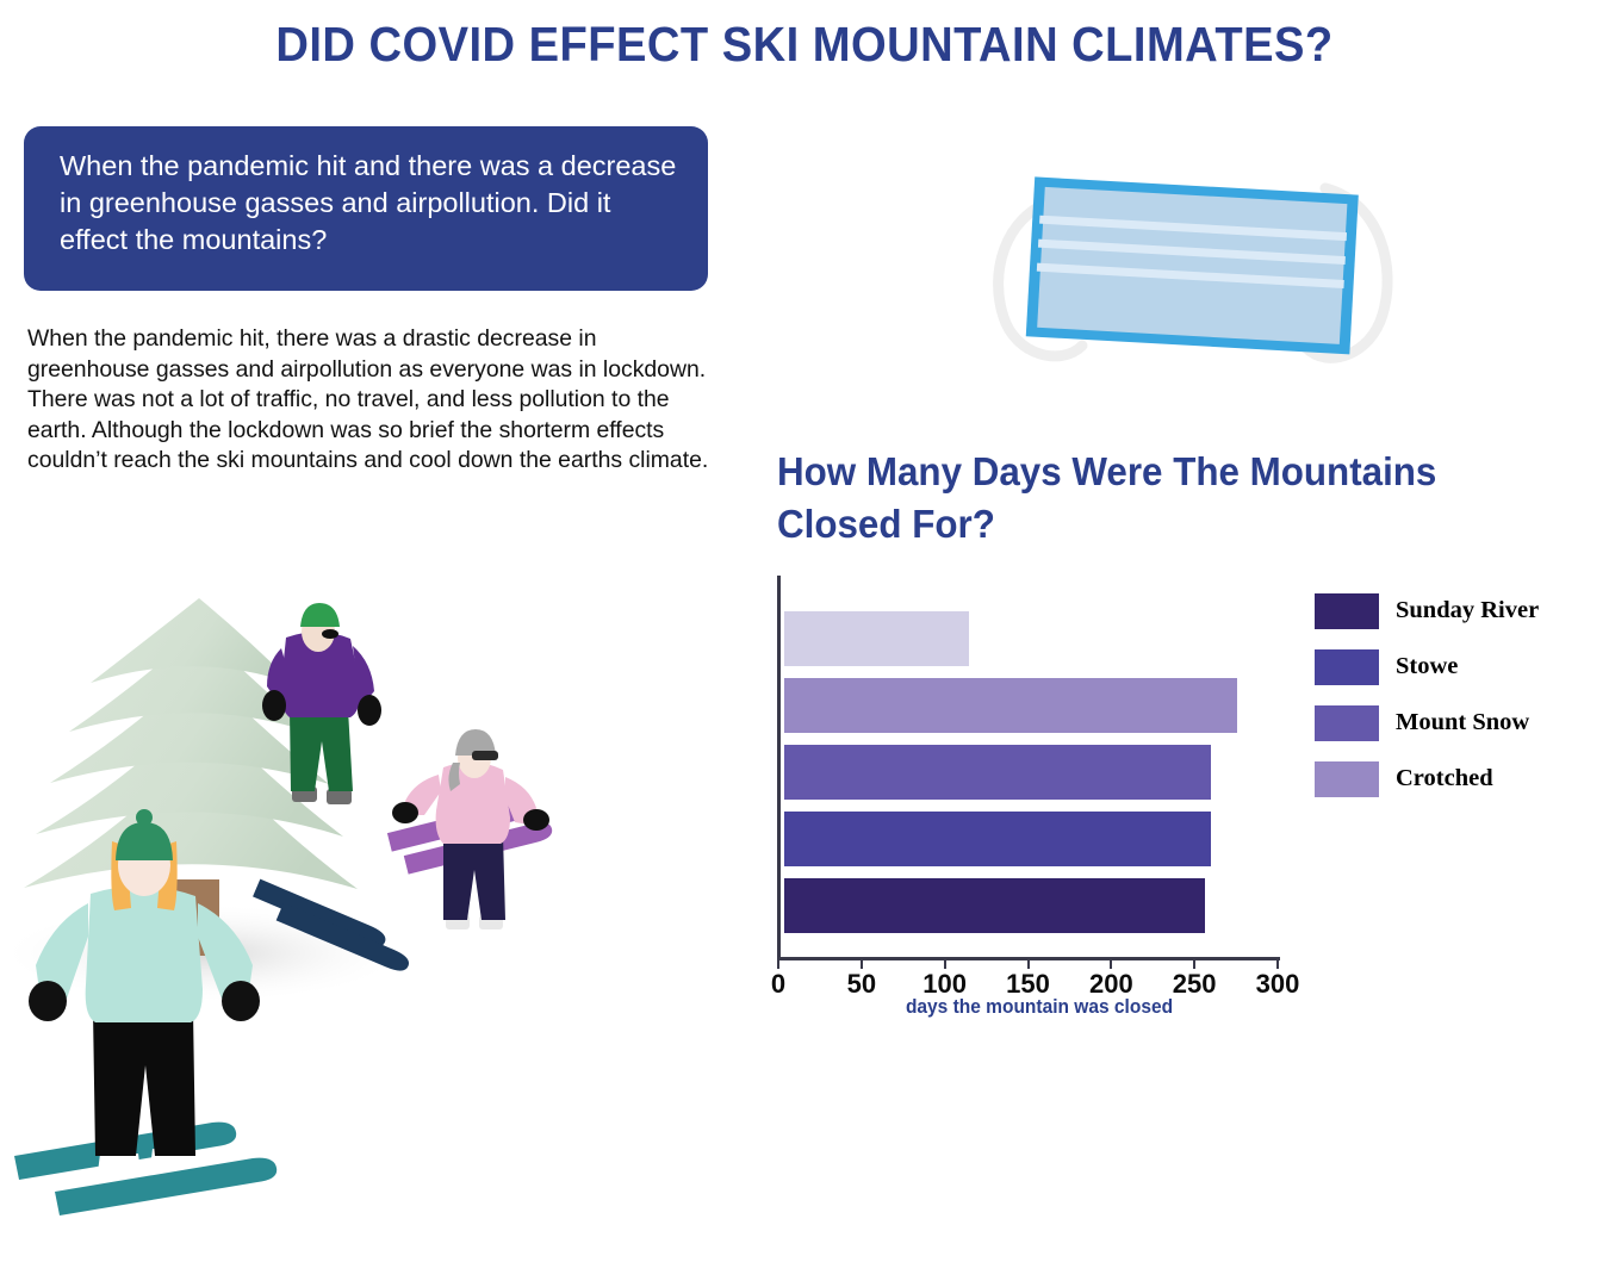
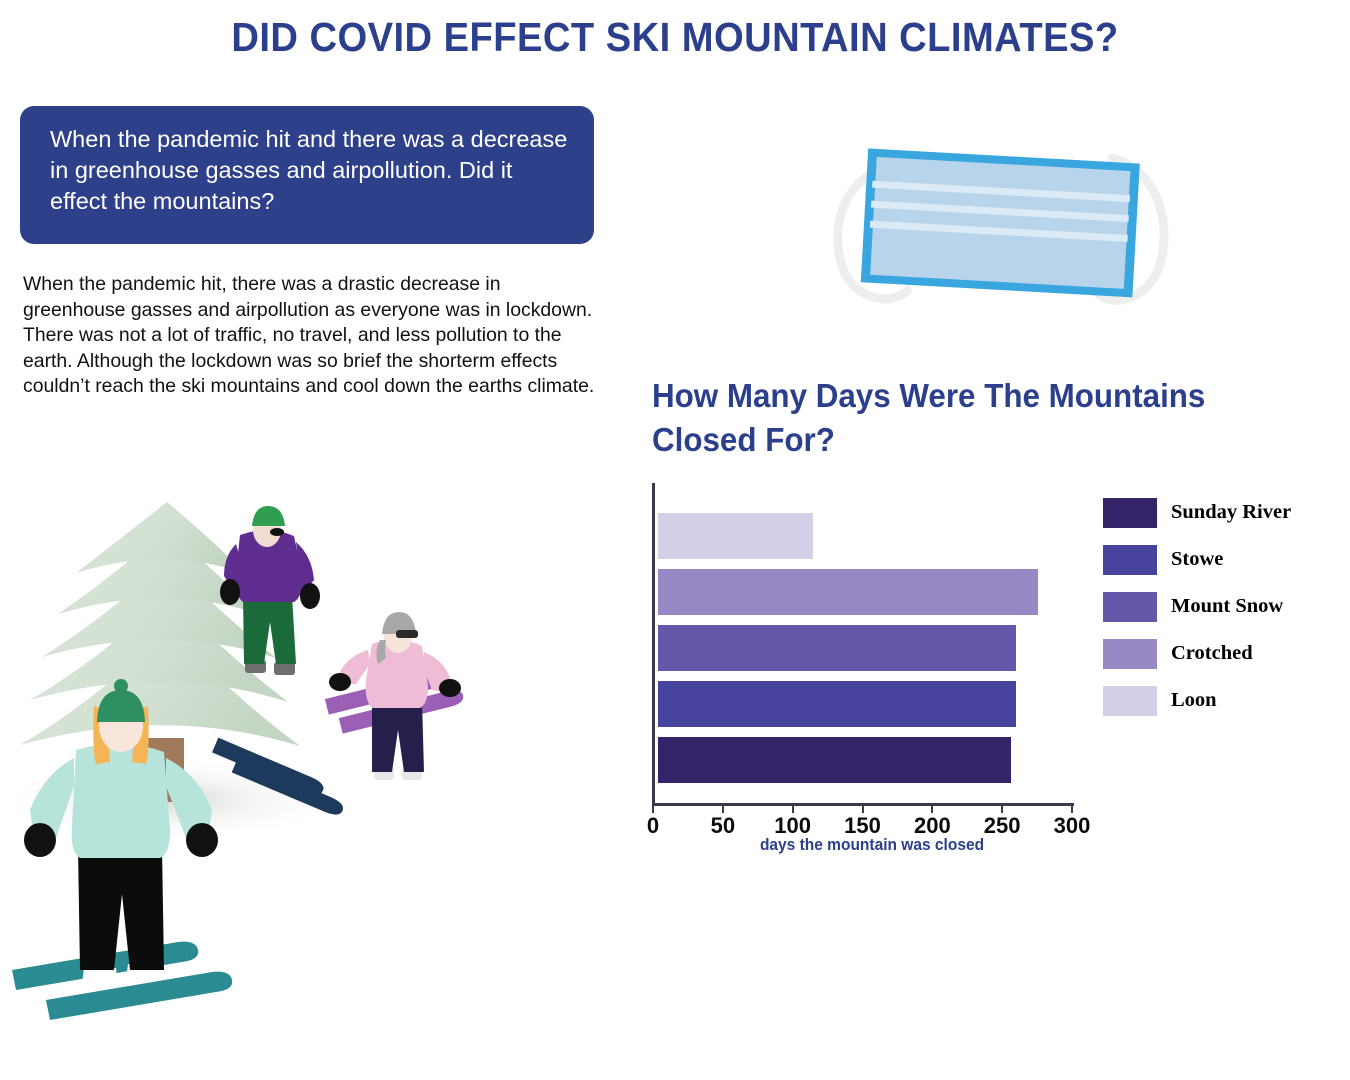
  DID COVID EFFECT SKI MOUNTAIN CLIMATES?
  When the pandemic hit and there was a decrease in greenhouse gasses and airpollution. Did it effect the mountains?
  When the pandemic hit, there was a drastic decrease in greenhouse gasses and airpollution as everyone was in lockdown. There was not a lot of traffic, no travel, and less pollution to the earth. Although the lockdown was so brief the shorterm effects couldn’t reach the ski mountains and cool down the earths climate.
  How Many Days Were The Mountains Closed For?
  0
  50
  100
  150
  200
  250
  300
  days the mountain was closed
  Sunday River
  Stowe
  Mount Snow
  Crotched
+ Loon
